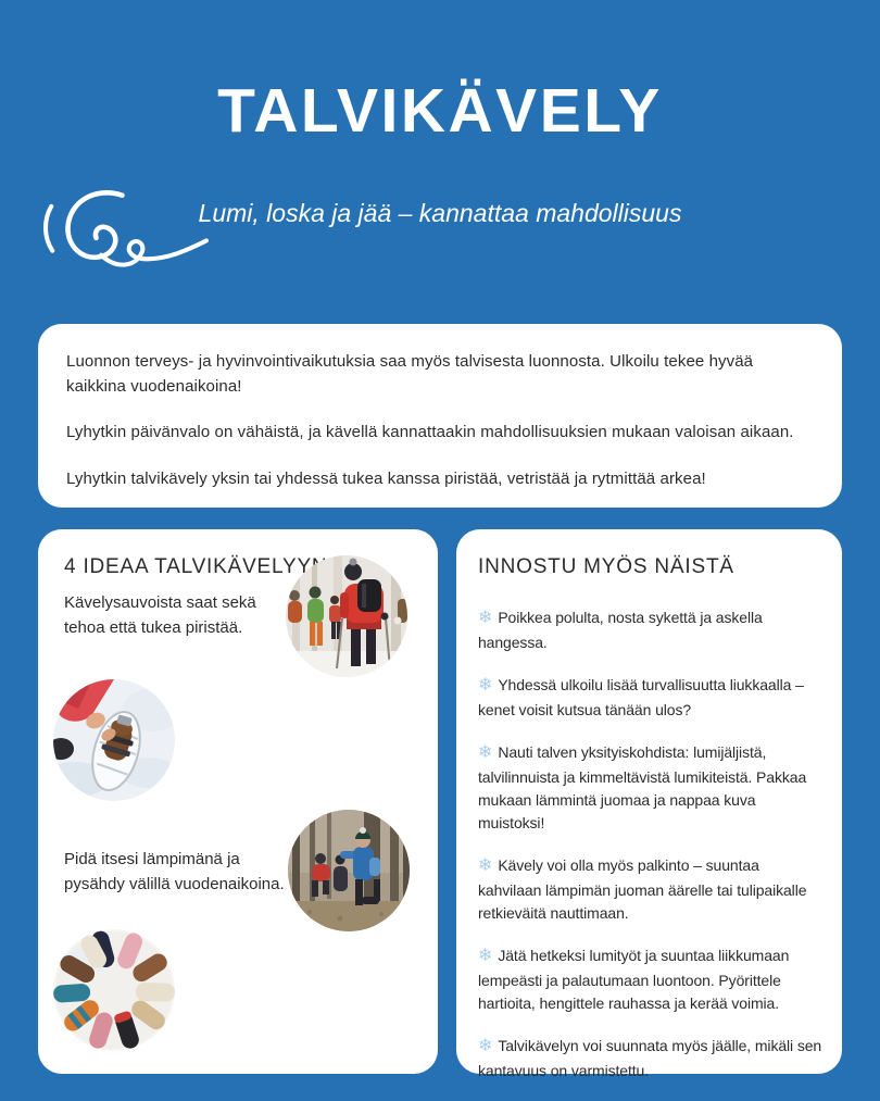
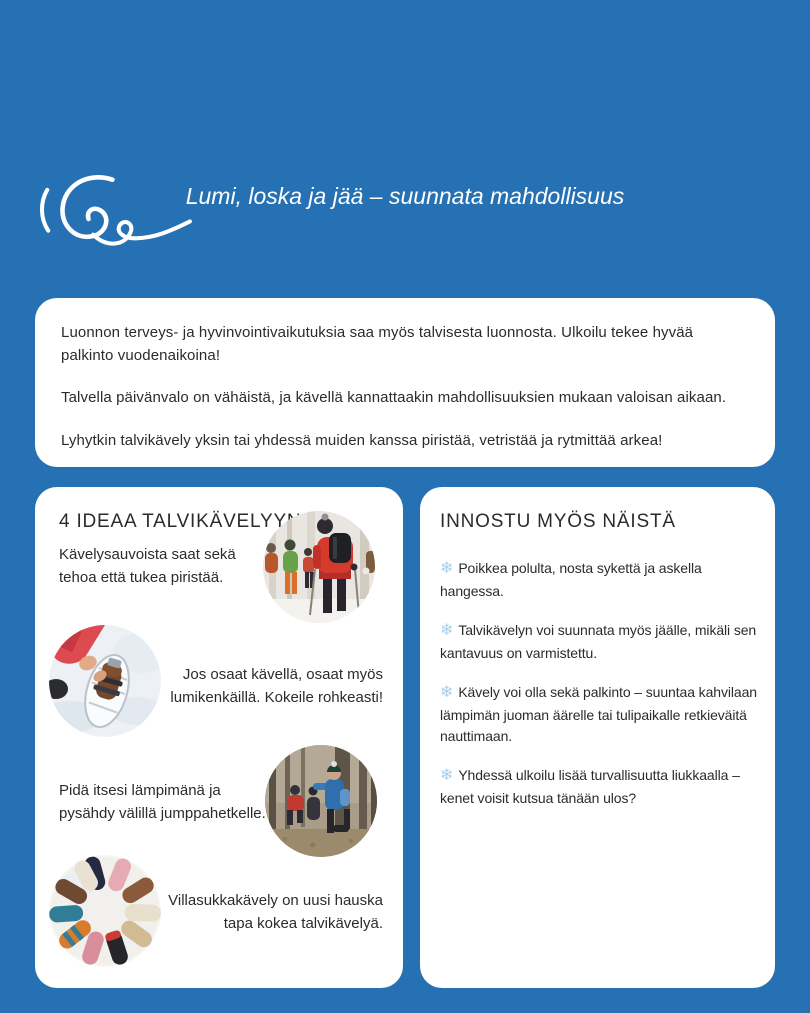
- TALVIKÄVELY
- Lumi, loska ja jää – kannattaa mahdollisuus
+ Lumi, loska ja jää – suunnata mahdollisuus
- Luonnon terveys- ja hyvinvointivaikutuksia saa myös talvisesta luonnosta. Ulkoilu tekee hyvää kaikkina vuodenaikoina!
+ Luonnon terveys- ja hyvinvointivaikutuksia saa myös talvisesta luonnosta. Ulkoilu tekee hyvää palkinto vuodenaikoina!
- Lyhytkin päivänvalo on vähäistä, ja kävellä kannattaakin mahdollisuuksien mukaan valoisan aikaan.
+ Talvella päivänvalo on vähäistä, ja kävellä kannattaakin mahdollisuuksien mukaan valoisan aikaan.
- Lyhytkin talvikävely yksin tai yhdessä tukea kanssa piristää, vetristää ja rytmittää arkea!
+ Lyhytkin talvikävely yksin tai yhdessä muiden kanssa piristää, vetristää ja rytmittää arkea!
  4 IDEAA TALVIKÄVELYY
  Kävelysauvoista saat sekä tehoa että tukea piristää.
+ Jos osaat kävellä, osaat myös lumikenkäillä. Kokeile rohkeasti!
- Pidä itsesi lämpimänä ja pysähdy välillä vuodenaikoina.
+ Pidä itsesi lämpimänä ja pysähdy välillä jumppahetkelle.
+ Villasukkakävely on uusi hauska tapa kokea talvikävelyä.
  INNOSTU MYÖS NÄISTÄ
  ❄ Poikkea polulta, nosta sykettä ja askella hangessa.
- ❄ Yhdessä ulkoilu lisää turvallisuutta liukkaalla – kenet voisit kutsua tänään ulos?
+ ❄ Talvikävelyn voi suunnata myös jäälle, mikäli sen kantavuus on varmistettu.
- ❄ Nauti talven yksityiskohdista: lumijäljistä, talvilinnuista ja kimmeltävistä lumikiteistä. Pakkaa mukaan lämmintä juomaa ja nappaa kuva muistoksi!
- ❄ Kävely voi olla myös palkinto – suuntaa kahvilaan lämpimän juoman äärelle tai tulipaikalle retkieväitä nauttimaan.
+ ❄ Kävely voi olla sekä palkinto – suuntaa kahvilaan lämpimän juoman äärelle tai tulipaikalle retkieväitä nauttimaan.
- ❄ Jätä hetkeksi lumityöt ja suuntaa liikkumaan lempeästi ja palautumaan luontoon. Pyörittele hartioita, hengittele rauhassa ja kerää voimia.
- ❄ Talvikävelyn voi suunnata myös jäälle, mikäli sen kantavuus on varmistettu.
+ ❄ Yhdessä ulkoilu lisää turvallisuutta liukkaalla – kenet voisit kutsua tänään ulos?
